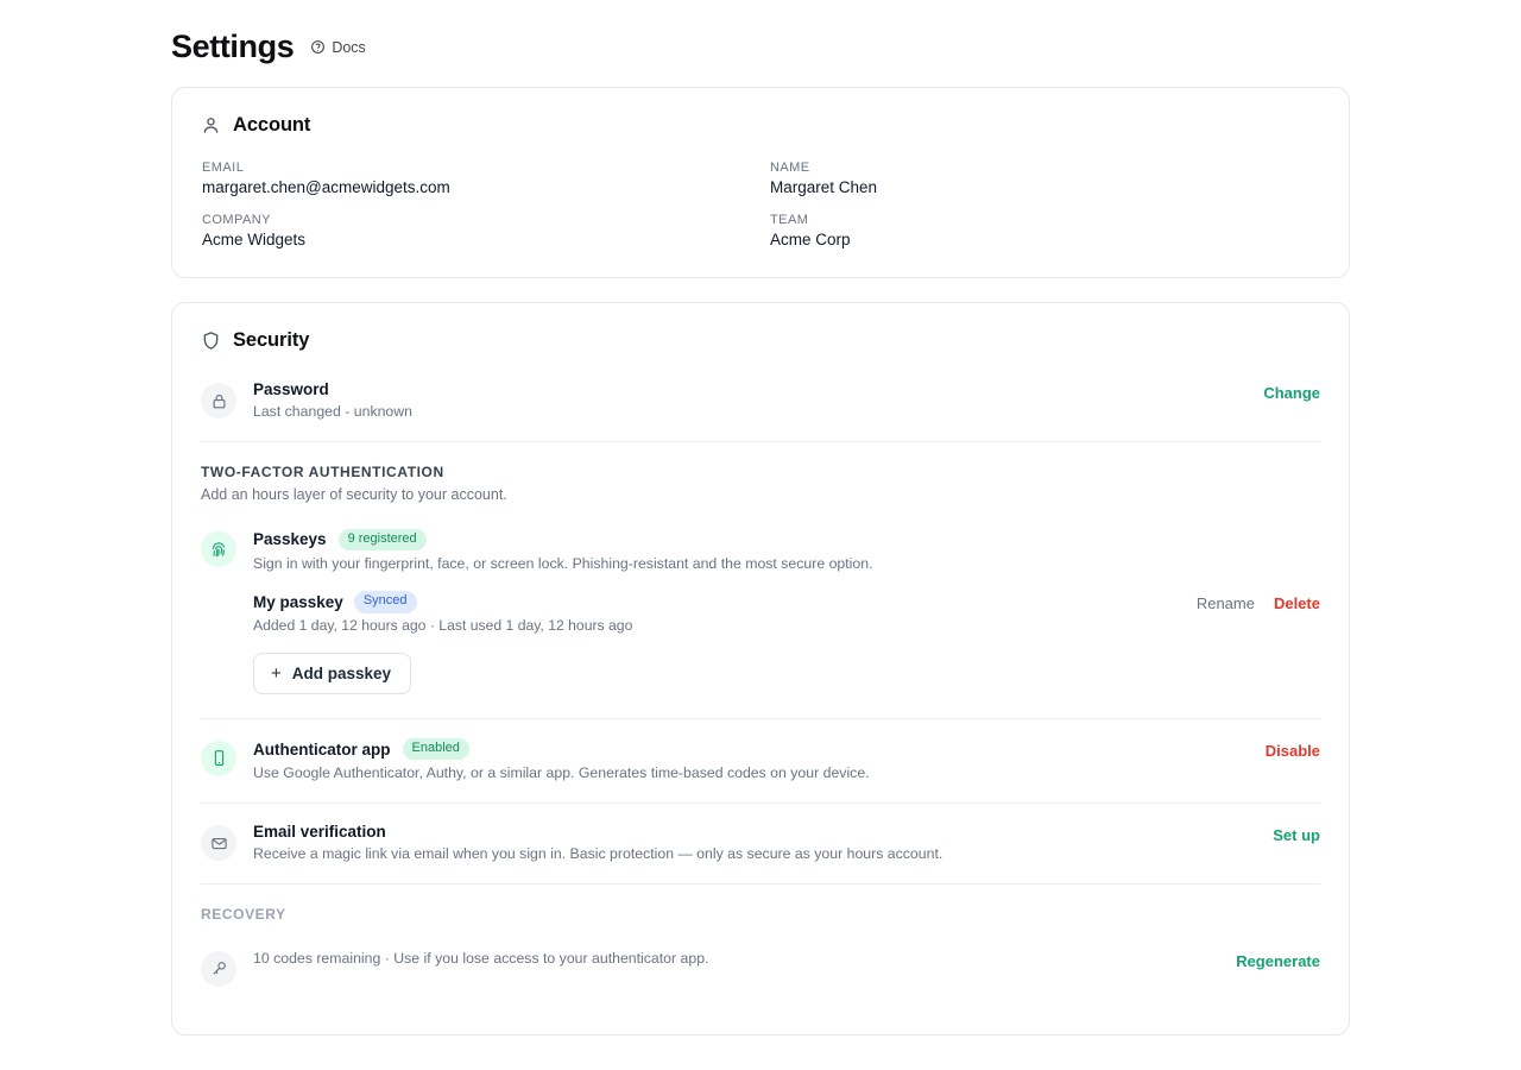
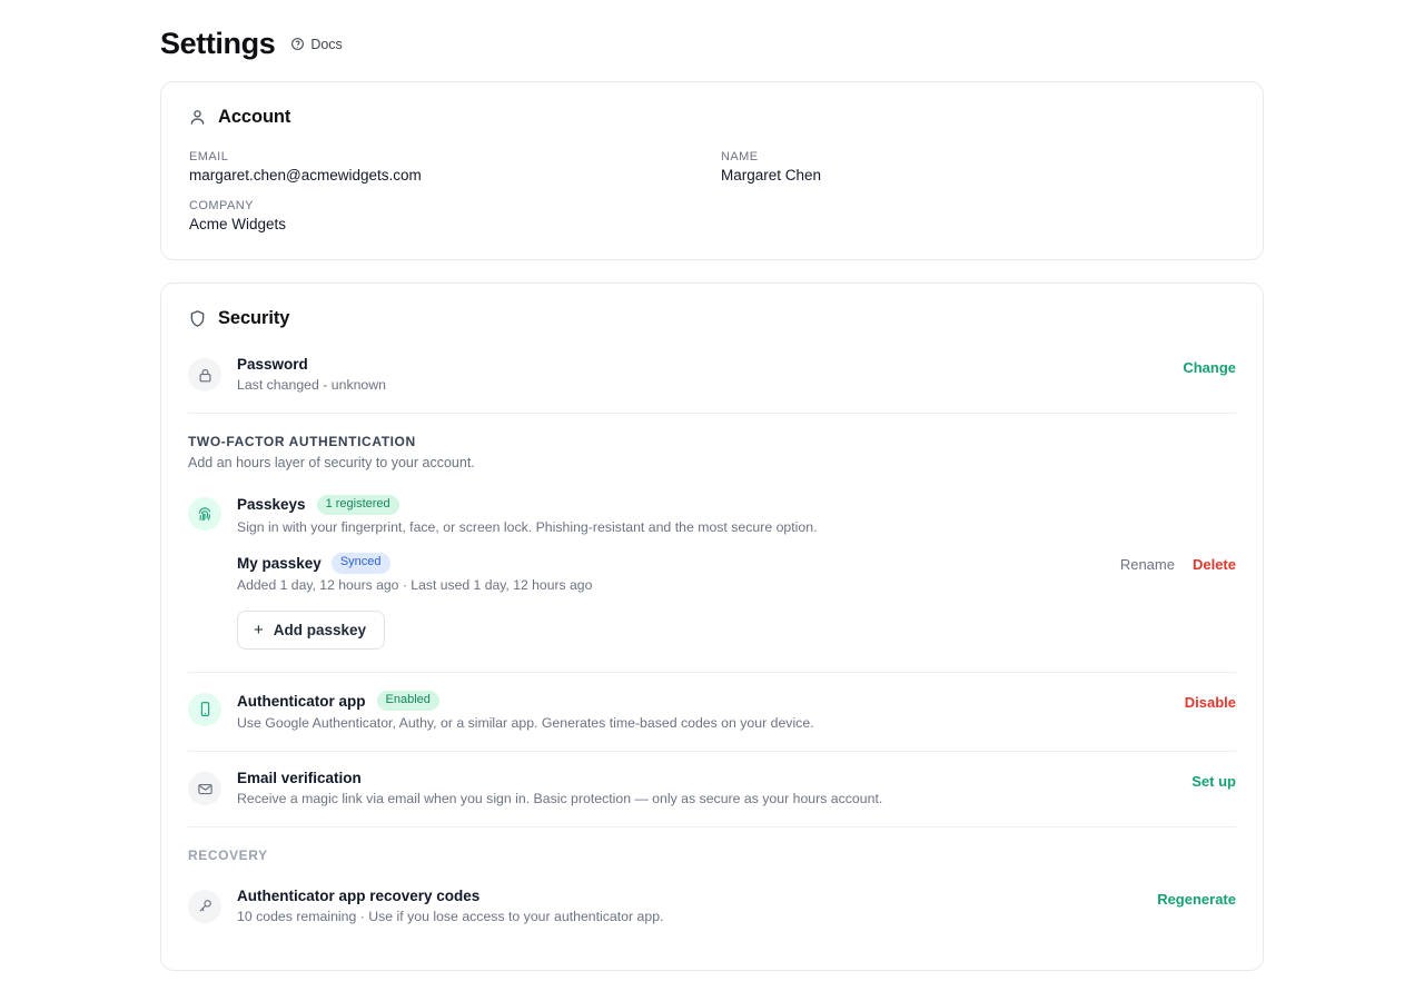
  Settings
  Docs
  Account
  EMAIL
  margaret.chen@acmewidgets.com
  NAME
  Margaret Chen
  COMPANY
  Acme Widgets
- TEAM
- Acme Corp
  Security
  Password
  Last changed - unknown
  Change
  TWO-FACTOR AUTHENTICATION
  Add an hours layer of security to your account.
  Passkeys
- 9 registered
+ 1 registered
  Sign in with your fingerprint, face, or screen lock. Phishing-resistant and the most secure option.
  My passkey
  Synced
  Added 1 day, 12 hours ago · Last used 1 day, 12 hours ago
  Rename
  Delete
  +
  Add passkey
  Authenticator app
  Enabled
  Use Google Authenticator, Authy, or a similar app. Generates time-based codes on your device.
  Disable
  Email verification
  Receive a magic link via email when you sign in. Basic protection — only as secure as your hours account.
  Set up
  RECOVERY
+ Authenticator app recovery codes
  10 codes remaining · Use if you lose access to your authenticator app.
  Regenerate
